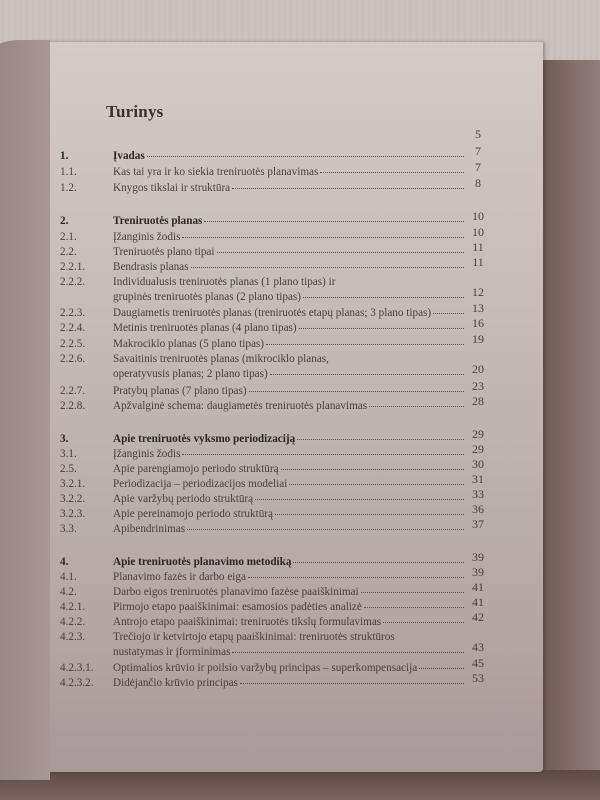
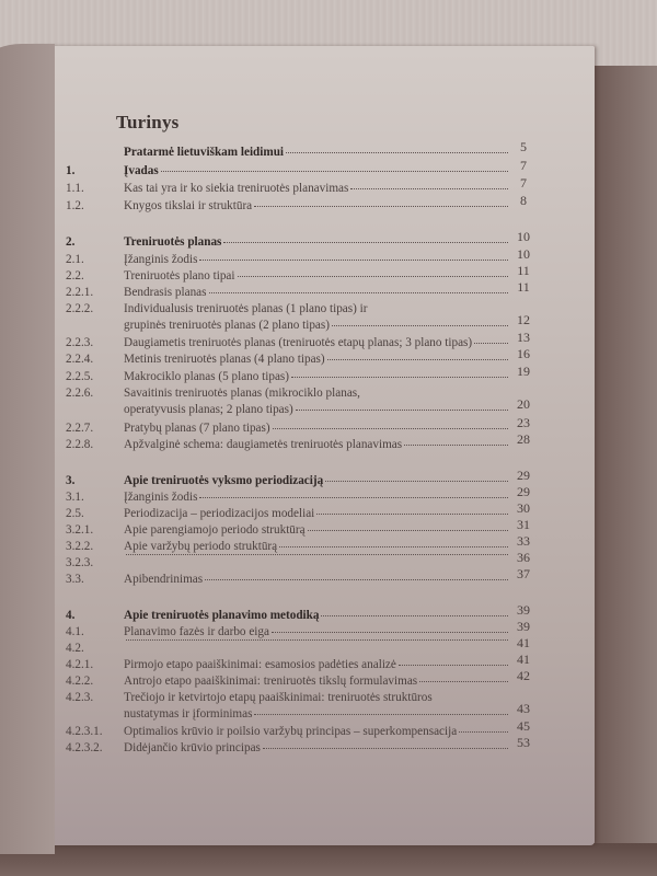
  Turinys
+ Pratarmė lietuviškam leidimui
  5
  1.
  Įvadas
  7
  1.1.
  Kas tai yra ir ko siekia treniruotės planavimas
  7
  1.2.
  Knygos tikslai ir struktūra
  8
  2.
  Treniruotės planas
  10
  2.1.
  Įžanginis žodis
  10
  2.2.
  Treniruotės plano tipai
  11
  2.2.1.
  Bendrasis planas
  11
  2.2.2.
  Individualusis treniruotės planas (1 plano tipas) ir
  grupinės treniruotės planas (2 plano tipas)
  12
  2.2.3.
  Daugiametis treniruotės planas (treniruotės etapų planas; 3 plano tipas)
  13
  2.2.4.
  Metinis treniruotės planas (4 plano tipas)
  16
  2.2.5.
  Makrociklo planas (5 plano tipas)
  19
  2.2.6.
  Savaitinis treniruotės planas (mikrociklo planas,
  operatyvusis planas; 2 plano tipas)
  20
  2.2.7.
  Pratybų planas (7 plano tipas)
  23
  2.2.8.
  Apžvalginė schema: daugiametės treniruotės planavimas
  28
  3.
  Apie treniruotės vyksmo periodizaciją
  29
  3.1.
  Įžanginis žodis
  29
  2.5.
- Apie parengiamojo periodo struktūrą
+ Periodizacija – periodizacijos modeliai
  30
  3.2.1.
- Periodizacija – periodizacijos modeliai
+ Apie parengiamojo periodo struktūrą
  31
  3.2.2.
  Apie varžybų periodo struktūrą
  33
  3.2.3.
- Apie pereinamojo periodo struktūrą
  36
  3.3.
  Apibendrinimas
  37
  4.
  Apie treniruotės planavimo metodiką
  39
  4.1.
  Planavimo fazės ir darbo eiga
  39
  4.2.
- Darbo eigos treniruotės planavimo fazėse paaiškinimai
  41
  4.2.1.
  Pirmojo etapo paaiškinimai: esamosios padėties analizė
  41
  4.2.2.
  Antrojo etapo paaiškinimai: treniruotės tikslų formulavimas
  42
  4.2.3.
  Trečiojo ir ketvirtojo etapų paaiškinimai: treniruotės struktūros
  nustatymas ir įforminimas
  43
  4.2.3.1.
  Optimalios krūvio ir poilsio varžybų principas – superkompensacija
  45
  4.2.3.2.
  Didėjančio krūvio principas
  53
